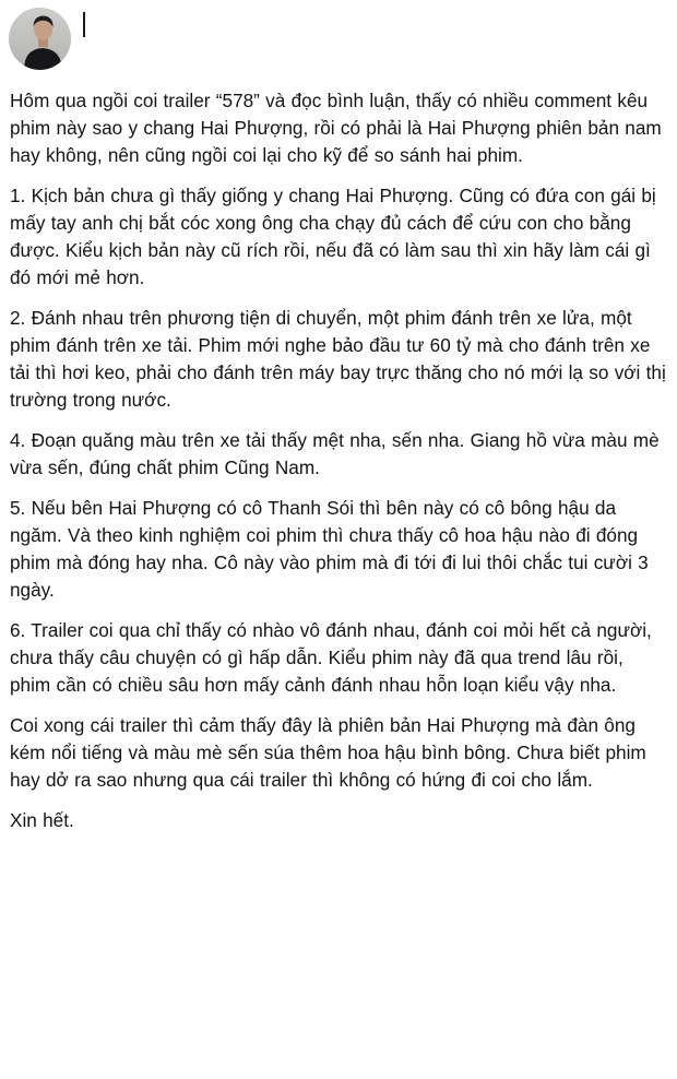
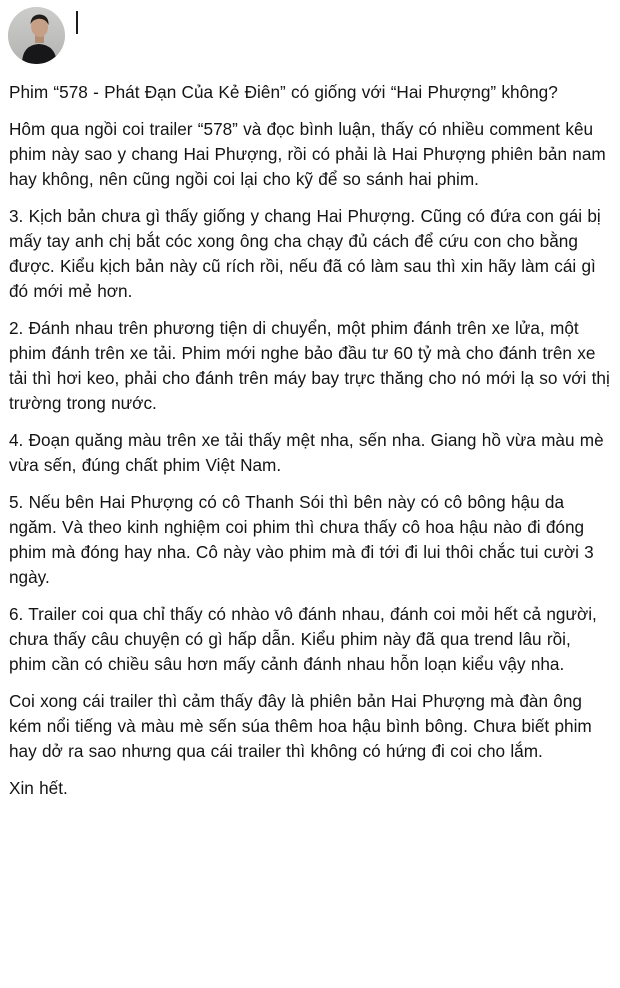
+ Phim “578 - Phát Đạn Của Kẻ Điên” có giống với “Hai Phượng” không?
  Hôm qua ngồi coi trailer “578” và đọc bình luận, thấy có nhiều comment kêu phim này sao y chang Hai Phượng, rồi có phải là Hai Phượng phiên bản nam hay không, nên cũng ngồi coi lại cho kỹ để so sánh hai phim.
- 1. Kịch bản chưa gì thấy giống y chang Hai Phượng. Cũng có đứa con gái bị mấy tay anh chị bắt cóc xong ông cha chạy đủ cách để cứu con cho bằng được. Kiểu kịch bản này cũ rích rồi, nếu đã có làm sau thì xin hãy làm cái gì đó mới mẻ hơn.
+ 3. Kịch bản chưa gì thấy giống y chang Hai Phượng. Cũng có đứa con gái bị mấy tay anh chị bắt cóc xong ông cha chạy đủ cách để cứu con cho bằng được. Kiểu kịch bản này cũ rích rồi, nếu đã có làm sau thì xin hãy làm cái gì đó mới mẻ hơn.
  2. Đánh nhau trên phương tiện di chuyển, một phim đánh trên xe lửa, một phim đánh trên xe tải. Phim mới nghe bảo đầu tư 60 tỷ mà cho đánh trên xe tải thì hơi keo, phải cho đánh trên máy bay trực thăng cho nó mới lạ so với thị trường trong nước.
- 4. Đoạn quăng màu trên xe tải thấy mệt nha, sến nha. Giang hồ vừa màu mè vừa sến, đúng chất phim Cũng Nam.
+ 4. Đoạn quăng màu trên xe tải thấy mệt nha, sến nha. Giang hồ vừa màu mè vừa sến, đúng chất phim Việt Nam.
  5. Nếu bên Hai Phượng có cô Thanh Sói thì bên này có cô bông hậu da ngăm. Và theo kinh nghiệm coi phim thì chưa thấy cô hoa hậu nào đi đóng phim mà đóng hay nha. Cô này vào phim mà đi tới đi lui thôi chắc tui cười 3 ngày.
  6. Trailer coi qua chỉ thấy có nhào vô đánh nhau, đánh coi mỏi hết cả người, chưa thấy câu chuyện có gì hấp dẫn. Kiểu phim này đã qua trend lâu rồi, phim cần có chiều sâu hơn mấy cảnh đánh nhau hỗn loạn kiểu vậy nha.
  Coi xong cái trailer thì cảm thấy đây là phiên bản Hai Phượng mà đàn ông kém nổi tiếng và màu mè sến súa thêm hoa hậu bình bông. Chưa biết phim hay dở ra sao nhưng qua cái trailer thì không có hứng đi coi cho lắm.
  Xin hết.
